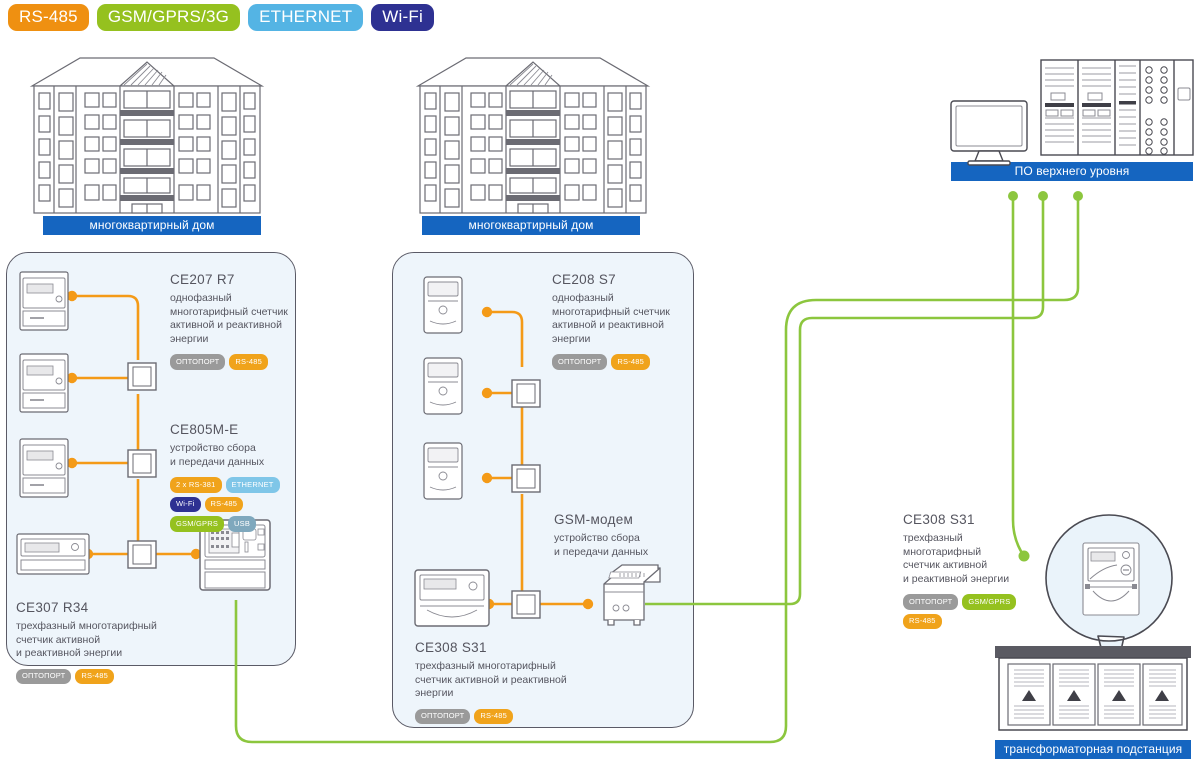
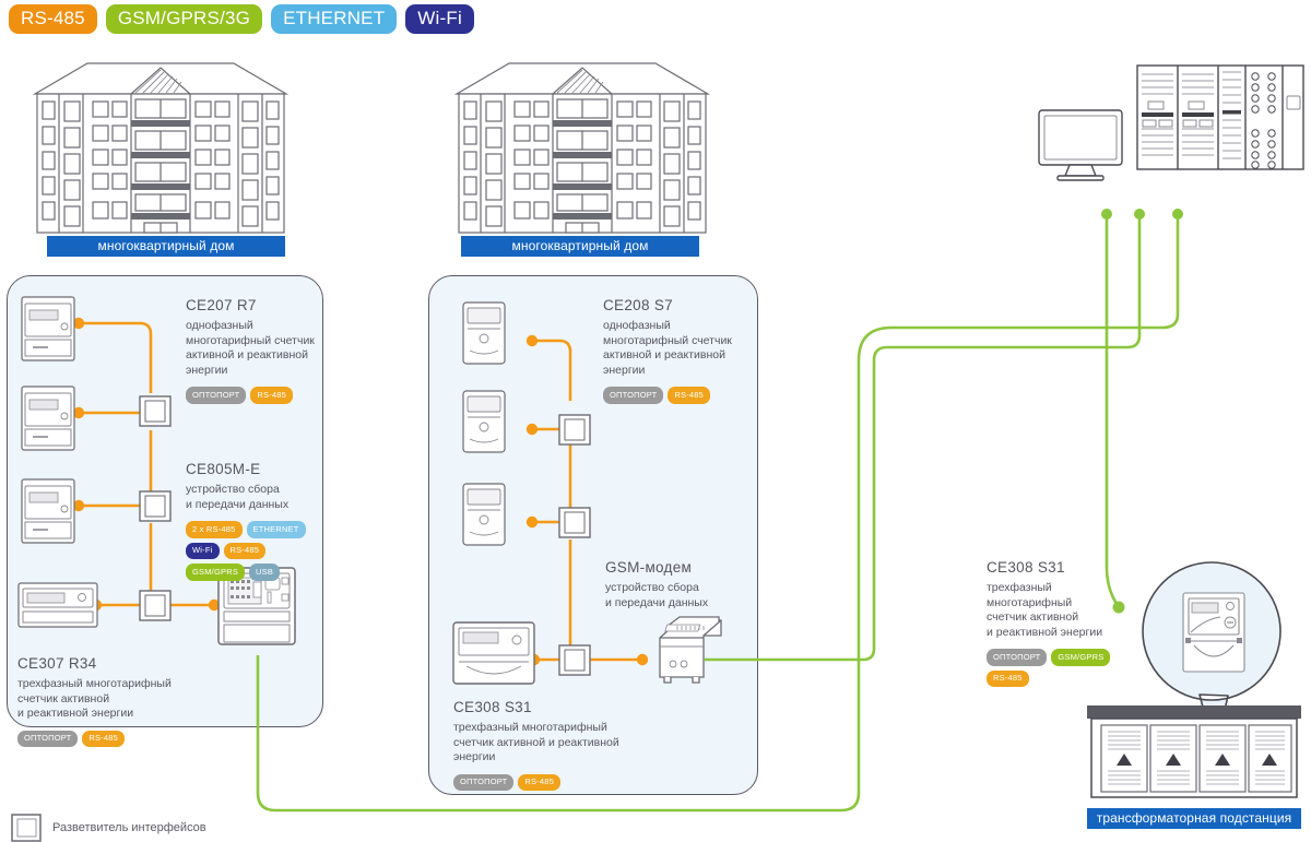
  RS-485
  GSM/GPRS/3G
  ETHERNET
  Wi-Fi
  многоквартирный дом
  многоквартирный дом
- ПО верхнего уровня
  CE207 R7
  однофазный
  многотарифный счетчик
  активной и реактивной
  энергии
  ОПТОПОРТ
  RS-485
  CE805M-E
  устройство сбора
  и передачи данных
- 2 x RS-381
+ 2 x RS-485
  ETHERNET
  Wi-Fi
  RS-485
  GSM/GPRS
  USB
  CE307 R34
  трехфазный многотарифный
  счетчик активной
  и реактивной энергии
  ОПТОПОРТ
  RS-485
  CE208 S7
  однофазный
  многотарифный счетчик
  активной и реактивной
  энергии
  ОПТОПОРТ
  RS-485
  GSM-модем
  устройство сбора
  и передачи данных
  CE308 S31
  трехфазный многотарифный
  счетчик активной и реактивной
  энергии
  ОПТОПОРТ
  RS-485
  CE308 S31
  трехфазный
  многотарифный
  счетчик активной
  и реактивной энергии
  ОПТОПОРТ
  GSM/GPRS
  RS-485
  трансформаторная подстанция
+ Разветвитель интерфейсов
